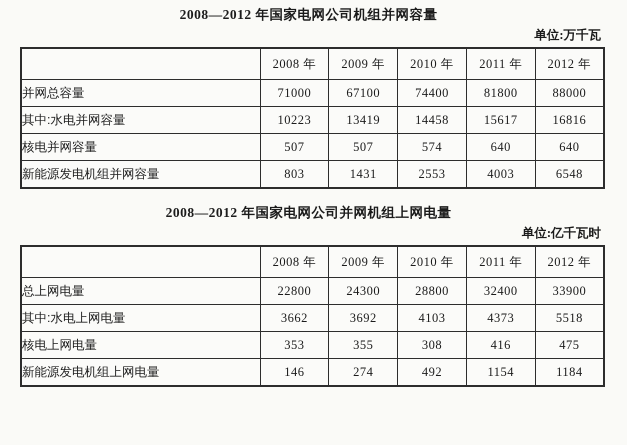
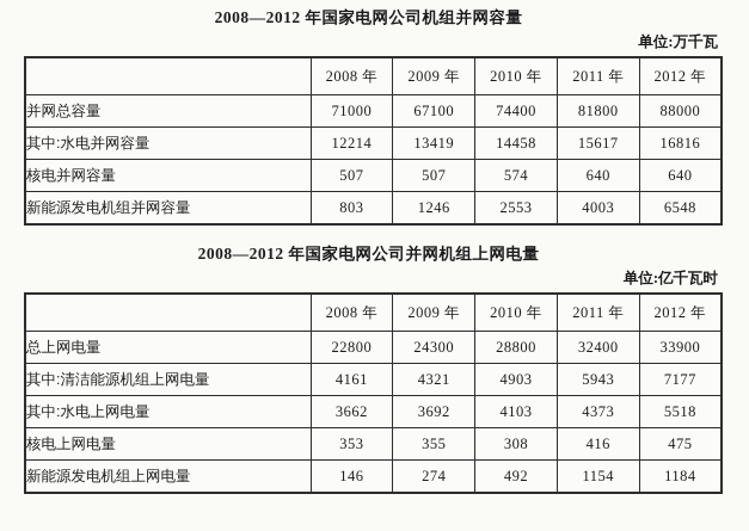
  2008—2012 年国家电网公司机组并网容量
  单位:万千瓦
  	2008 年	2009 年	2010 年	2011 年	2012 年
  并网总容量	71000	67100	74400	81800	88000
- 其中:水电并网容量	10223	13419	14458	15617	16816
+ 其中:水电并网容量	12214	13419	14458	15617	16816
  核电并网容量	507	507	574	640	640
- 新能源发电机组并网容量	803	1431	2553	4003	6548
+ 新能源发电机组并网容量	803	1246	2553	4003	6548
  2008—2012 年国家电网公司并网机组上网电量
  单位:亿千瓦时
  	2008 年	2009 年	2010 年	2011 年	2012 年
  总上网电量	22800	24300	28800	32400	33900
+ 其中:清洁能源机组上网电量	4161	4321	4903	5943	7177
  其中:水电上网电量	3662	3692	4103	4373	5518
  核电上网电量	353	355	308	416	475
  新能源发电机组上网电量	146	274	492	1154	1184
